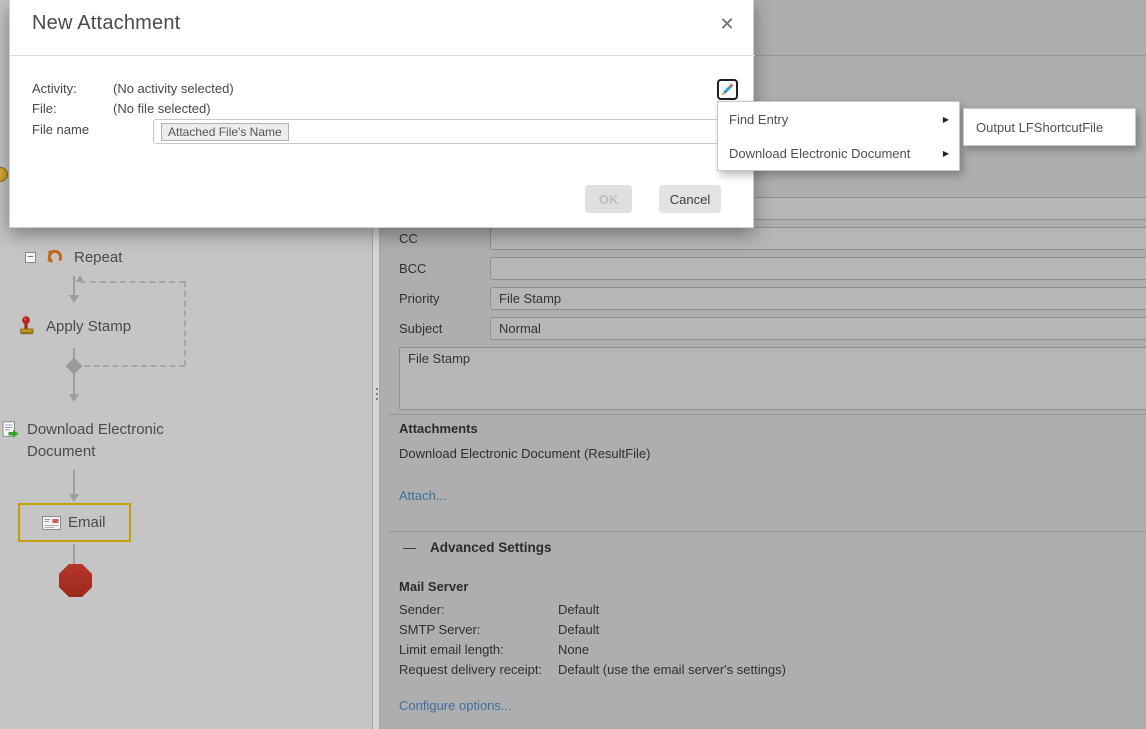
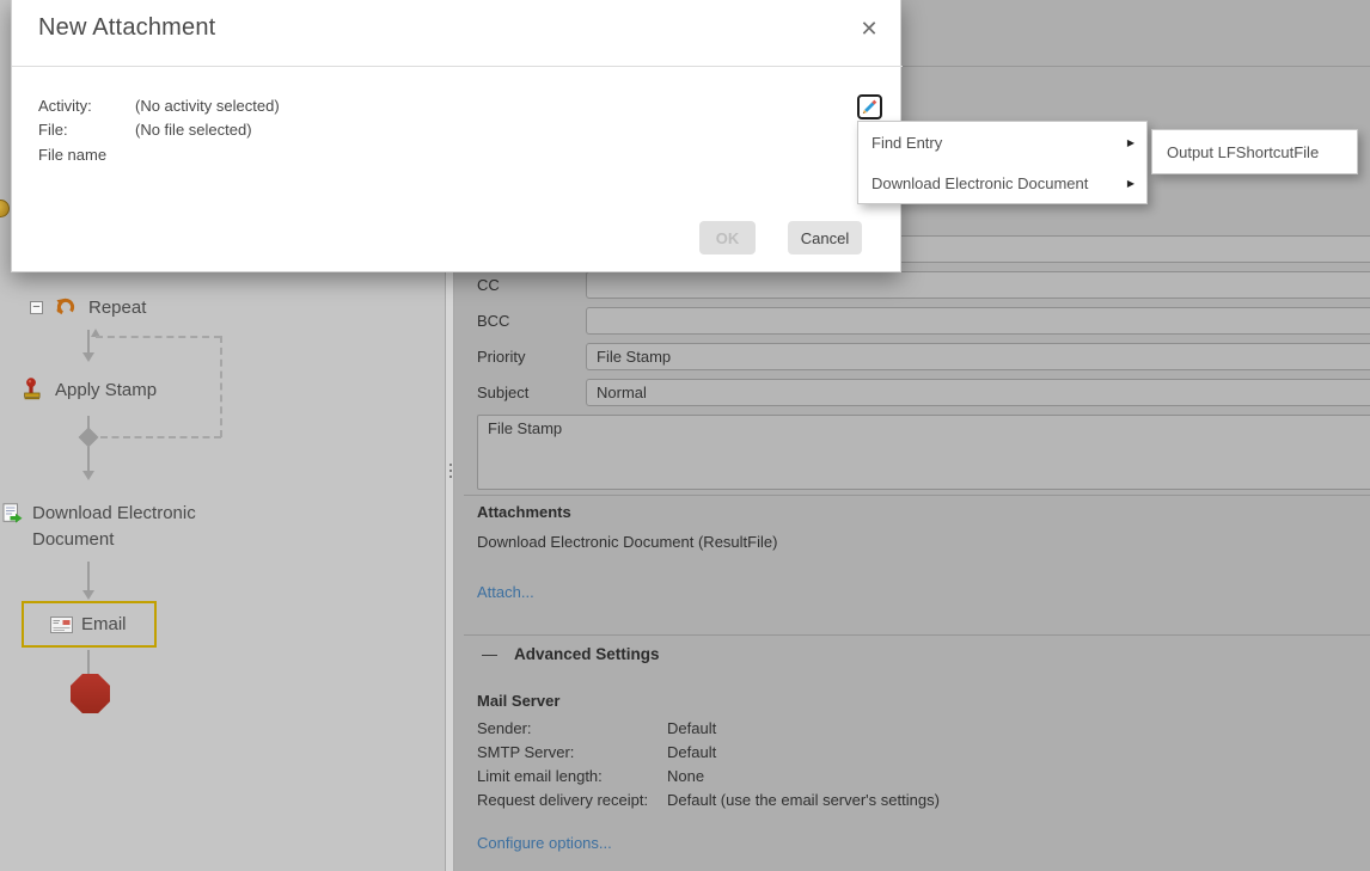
  −
  Repeat
  Apply Stamp
  Download Electronic Document
  Email
  CC
  BCC
  Priority
  File Stamp
  Subject
  Normal
  File Stamp
  Attachments
  Download Electronic Document (ResultFile)
  Attach...
  —
  Advanced Settings
  Mail Server
  Sender:
  Default
  SMTP Server:
  Default
  Limit email length:
  None
  Request delivery receipt:
  Default (use the email server's settings)
  Configure options...
  New Attachment
  ✕
  Activity:
  (No activity selected)
  File:
  (No file selected)
  File name
- Attached File's Name
  OK
  Cancel
  Find Entry
  ▶
  Download Electronic Document
  ▶
  Output LFShortcutFile
